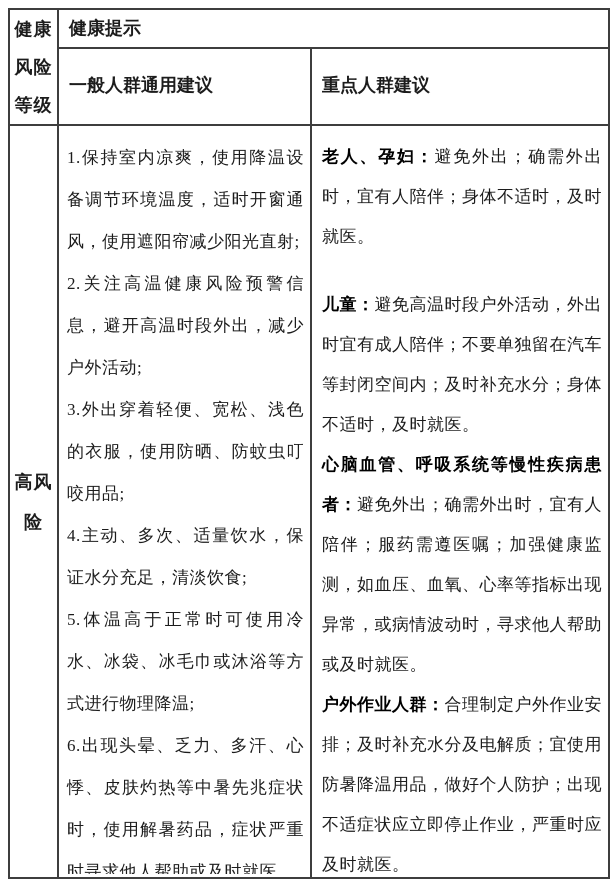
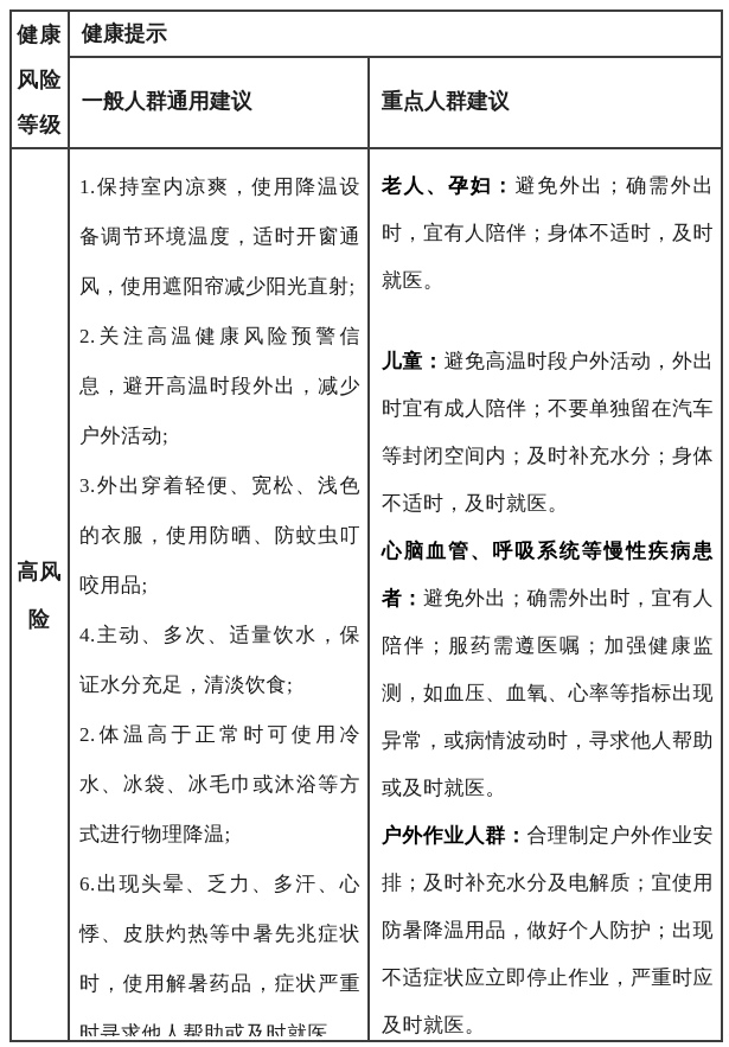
  健康风险等级	健康提示
  一般人群通用建议	重点人群建议
- 高风险	1.保持室内凉爽，使用降温设备调节环境温度，适时开窗通风，使用遮阳帘减少阳光直射; 2.关注高温健康风险预警信息，避开高温时段外出，减少户外活动; 3.外出穿着轻便、宽松、浅色的衣服，使用防晒、防蚊虫叮咬用品; 4.主动、多次、适量饮水，保证水分充足，清淡饮食; 5.体温高于正常时可使用冷水、冰袋、冰毛巾或沐浴等方式进行物理降温; 6.出现头晕、乏力、多汗、心悸、皮肤灼热等中暑先兆症状时，使用解暑药品，症状严重时寻求他人帮助或及时就医。	老人、孕妇：避免外出；确需外出时，宜有人陪伴；身体不适时，及时就医。 儿童：避免高温时段户外活动，外出时宜有成人陪伴；不要单独留在汽车等封闭空间内；及时补充水分；身体不适时，及时就医。 心脑血管、呼吸系统等慢性疾病患者：避免外出；确需外出时，宜有人陪伴；服药需遵医嘱；加强健康监测，如血压、血氧、心率等指标出现异常，或病情波动时，寻求他人帮助或及时就医。 户外作业人群：合理制定户外作业安排；及时补充水分及电解质；宜使用防暑降温用品，做好个人防护；出现不适症状应立即停止作业，严重时应及时就医。
+ 高风险	1.保持室内凉爽，使用降温设备调节环境温度，适时开窗通风，使用遮阳帘减少阳光直射; 2.关注高温健康风险预警信息，避开高温时段外出，减少户外活动; 3.外出穿着轻便、宽松、浅色的衣服，使用防晒、防蚊虫叮咬用品; 4.主动、多次、适量饮水，保证水分充足，清淡饮食; 2.体温高于正常时可使用冷水、冰袋、冰毛巾或沐浴等方式进行物理降温; 6.出现头晕、乏力、多汗、心悸、皮肤灼热等中暑先兆症状时，使用解暑药品，症状严重时寻求他人帮助或及时就医。	老人、孕妇：避免外出；确需外出时，宜有人陪伴；身体不适时，及时就医。 儿童：避免高温时段户外活动，外出时宜有成人陪伴；不要单独留在汽车等封闭空间内；及时补充水分；身体不适时，及时就医。 心脑血管、呼吸系统等慢性疾病患者：避免外出；确需外出时，宜有人陪伴；服药需遵医嘱；加强健康监测，如血压、血氧、心率等指标出现异常，或病情波动时，寻求他人帮助或及时就医。 户外作业人群：合理制定户外作业安排；及时补充水分及电解质；宜使用防暑降温用品，做好个人防护；出现不适症状应立即停止作业，严重时应及时就医。
